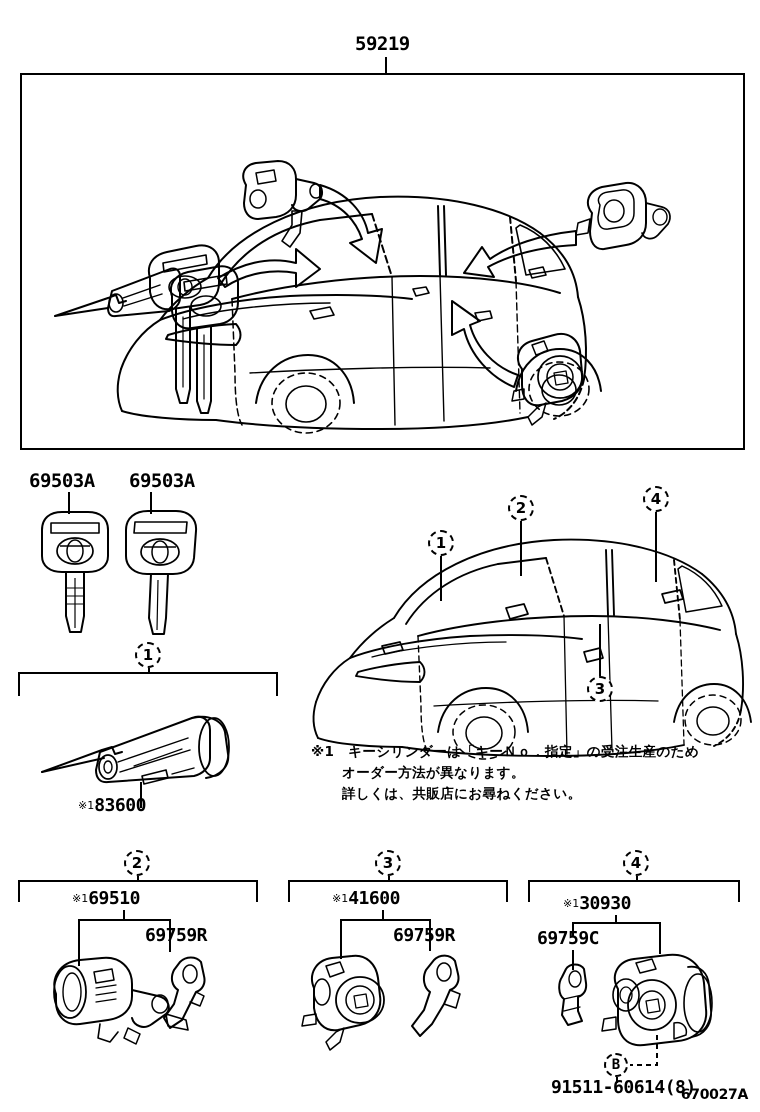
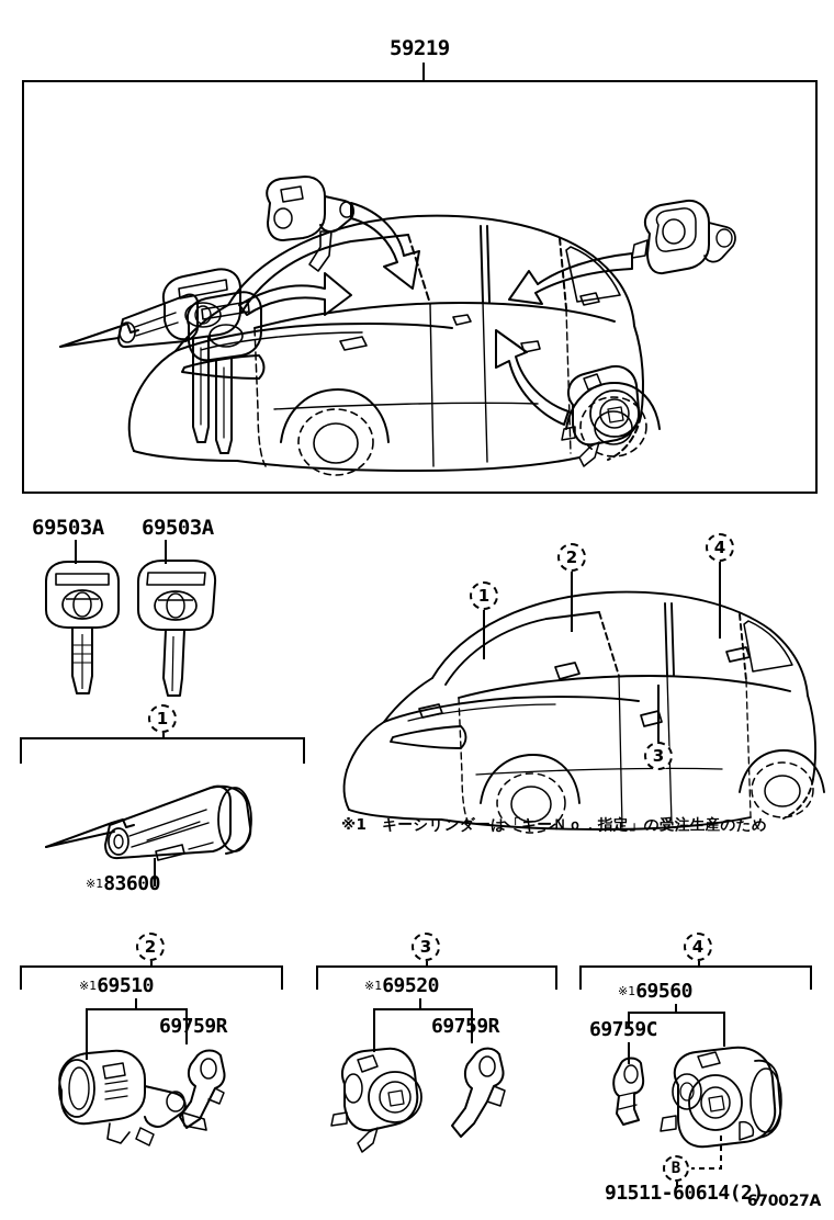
  59219
  69503A
  69503A
  1
  ※183600
  1
  2
  3
  4
  ※1 キーシリンダーは「キーＮｏ．指定」の受注生産のため
- オーダー方法が異なります。
- 詳しくは、共販店にお尋ねください。
  2
  ※169510
  69759R
  3
- ※141600
+ ※169520
  69759R
  4
- ※130930
+ ※169560
  69759C
  B
- 91511-60614(8)
+ 91511-60614(2)
  670027A
